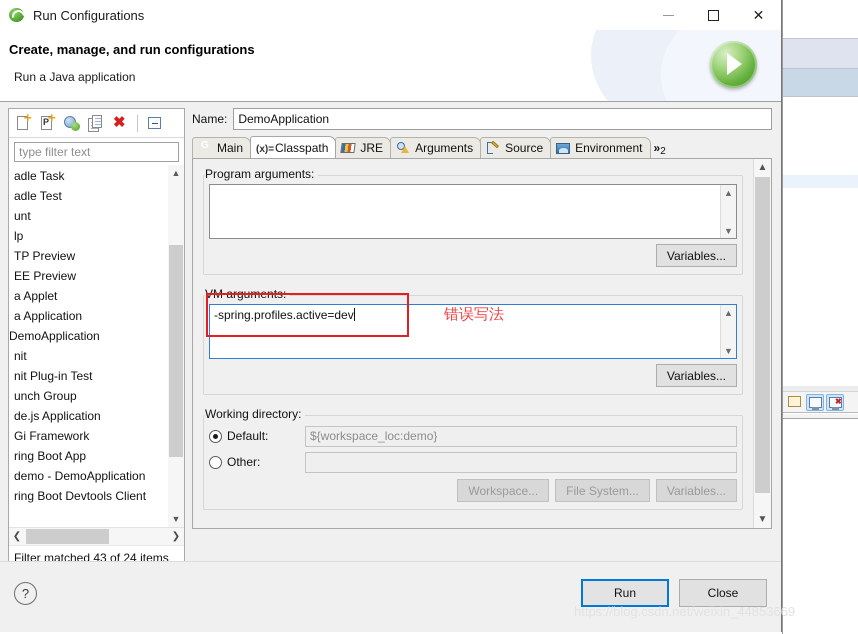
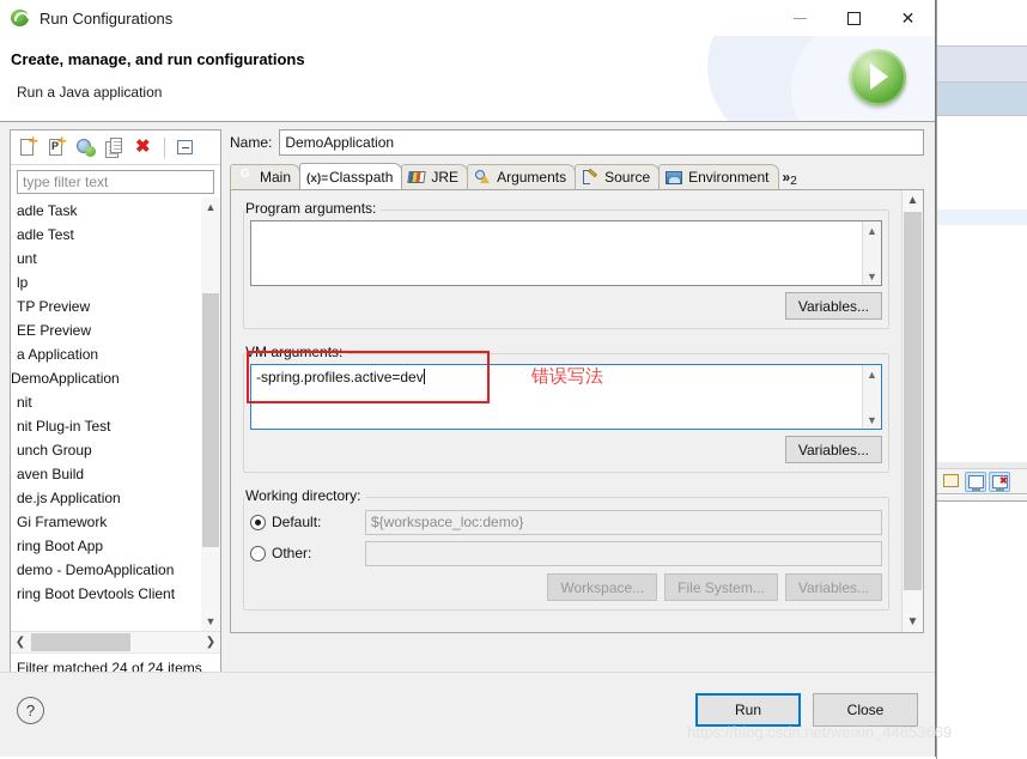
  ✖
  Run Configurations
  ✕
  Create, manage, and run configurations
  Run a Java application
  ✛
  P
  ✛
  ✖
  type filter text
  adle Task
  adle Test
  unt
  lp
  TP Preview
  EE Preview
- a Applet
  a Application
  DemoApplication
  nit
  nit Plug-in Test
  unch Group
+ aven Build
  de.js Application
  Gi Framework
  ring Boot App
  demo - DemoApplication
  ring Boot Devtools Client
  ▲
  ▼
  ❮
  ❯
- Filter matched 43 of 24 items
+ Filter matched 24 of 24 items
  Name:
  DemoApplication
  Main
  (x)=
  Classpath
  JRE
  Arguments
  Source
  Environment
  »
  2
  Program arguments:
  ▲
  ▼
  Variables...
  VM arguments:
  -spring.profiles.active=dev
  ▲
  ▼
  Variables...
  Working directory:
  Default:
  ${workspace_loc:demo}
  Other:
  Workspace...
  File System...
  Variables...
  ▲
  ▼
  ?
  Run
  Close
  错误写法
  https://blog.csdn.net/weixin_44853669
